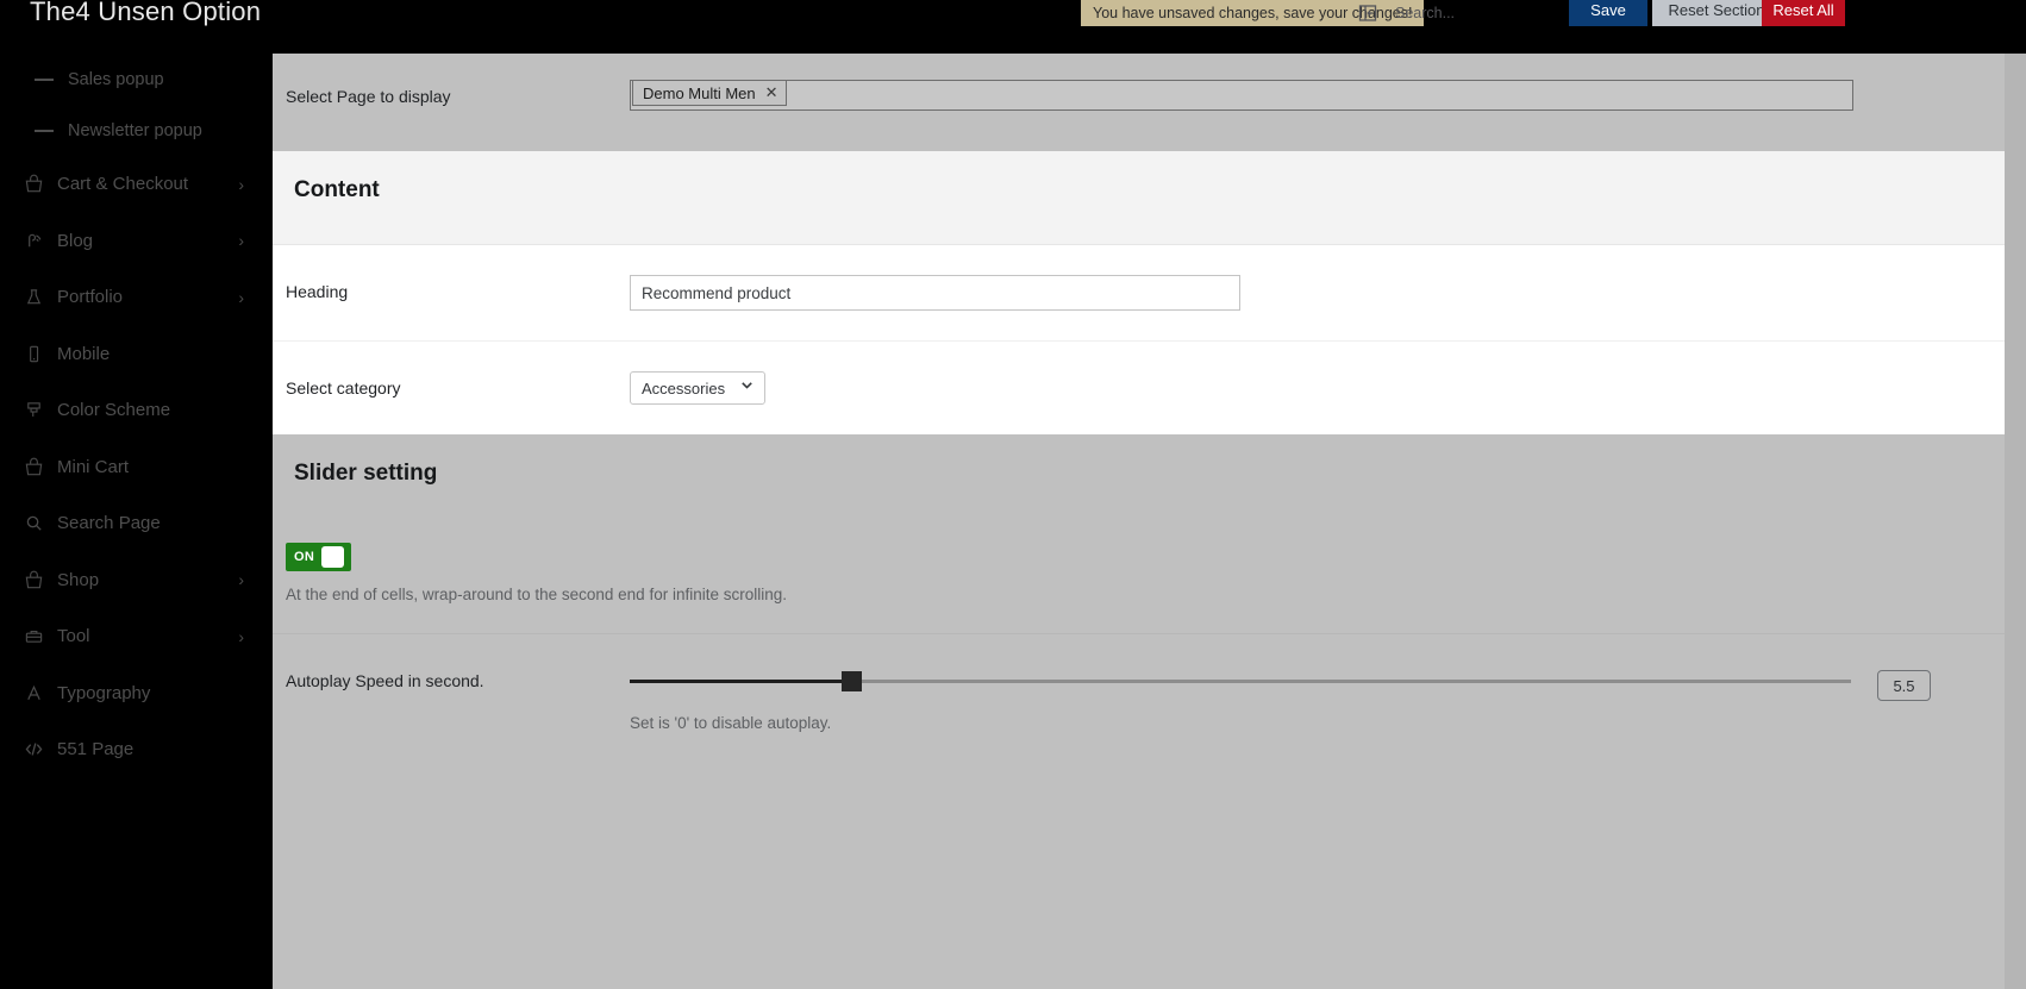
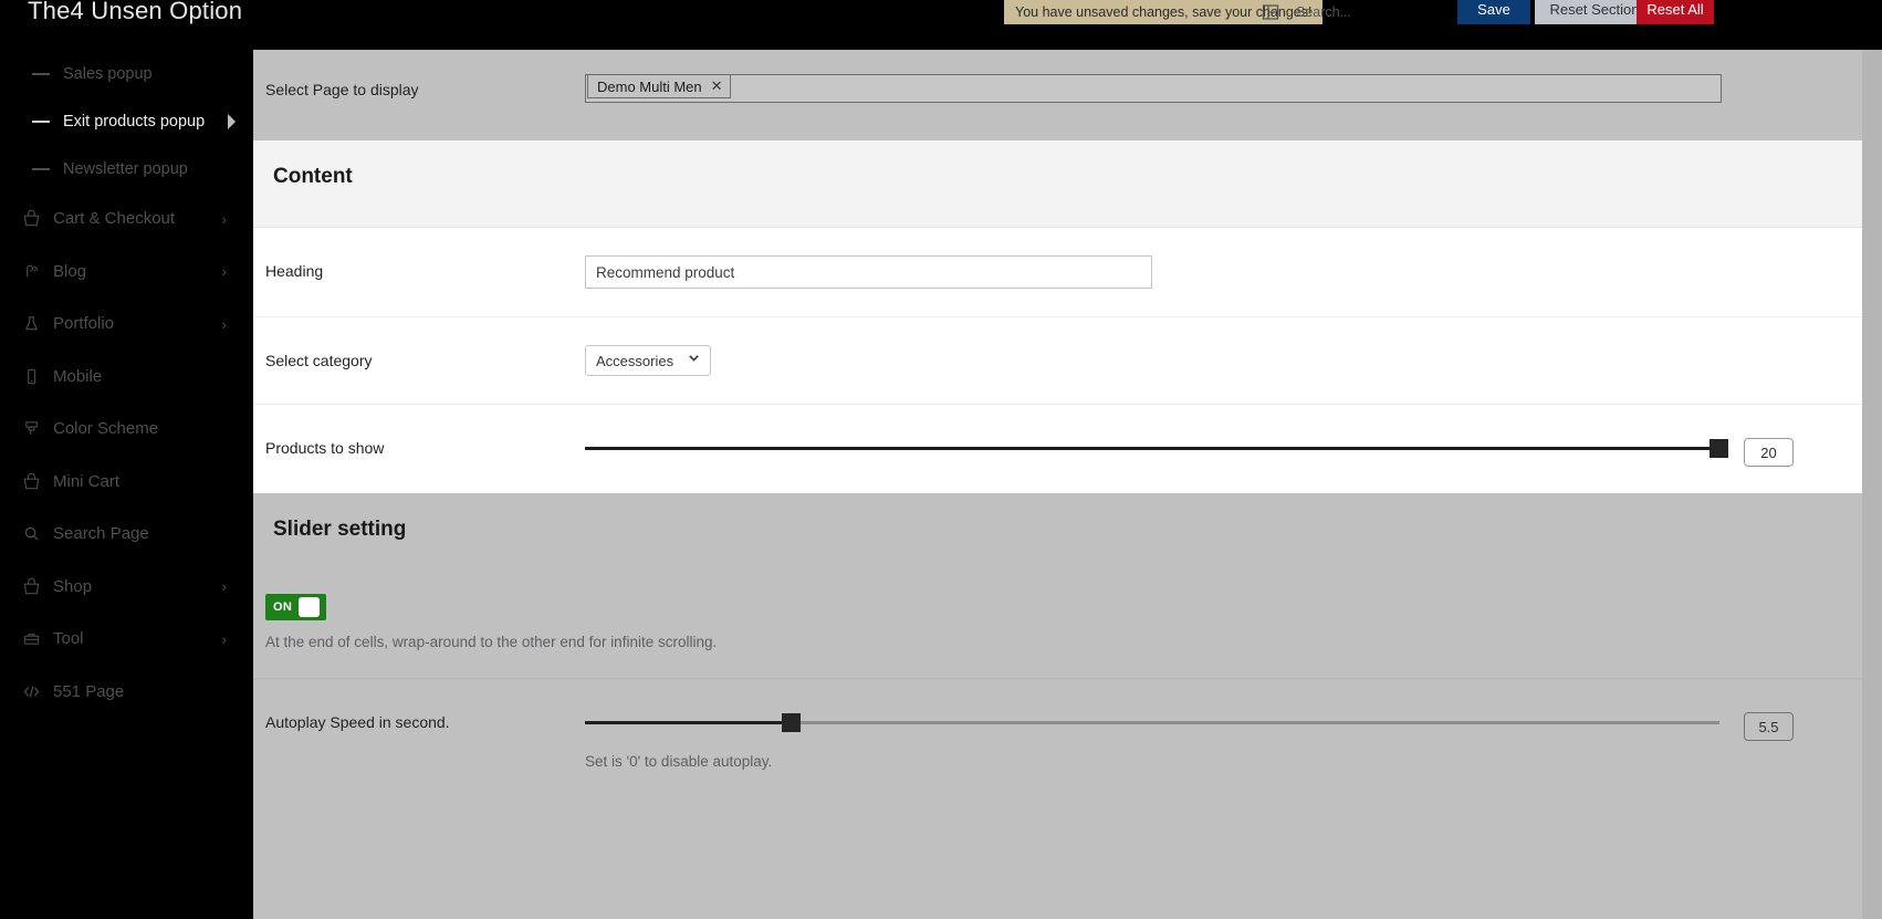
  The4 Unsen Option
  You have unsaved changes, save your chnges!
  Search...
  Save
  Reset Section
  Reset All
  Sales popup
+ Exit products popup
  Newsletter popup
  Cart & Checkout
  ›
  Blog
  ›
  Portfolio
  ›
  Mobile
  Color Scheme
  Mini Cart
  Search Page
  Shop
  ›
  Tool
  ›
- Typography
  551 Page
  Select Page to display
  Demo Multi Men
  ✕
  Content
  Heading
  Recommend product
  Select category
  Accessories
+ Products to show
+ 20
  Slider setting
  ON
- At the end of cells, wrap-around to the second end for infinite scrolling.
+ At the end of cells, wrap-around to the other end for infinite scrolling.
  Autoplay Speed in second.
  5.5
  Set is '0' to disable autoplay.
